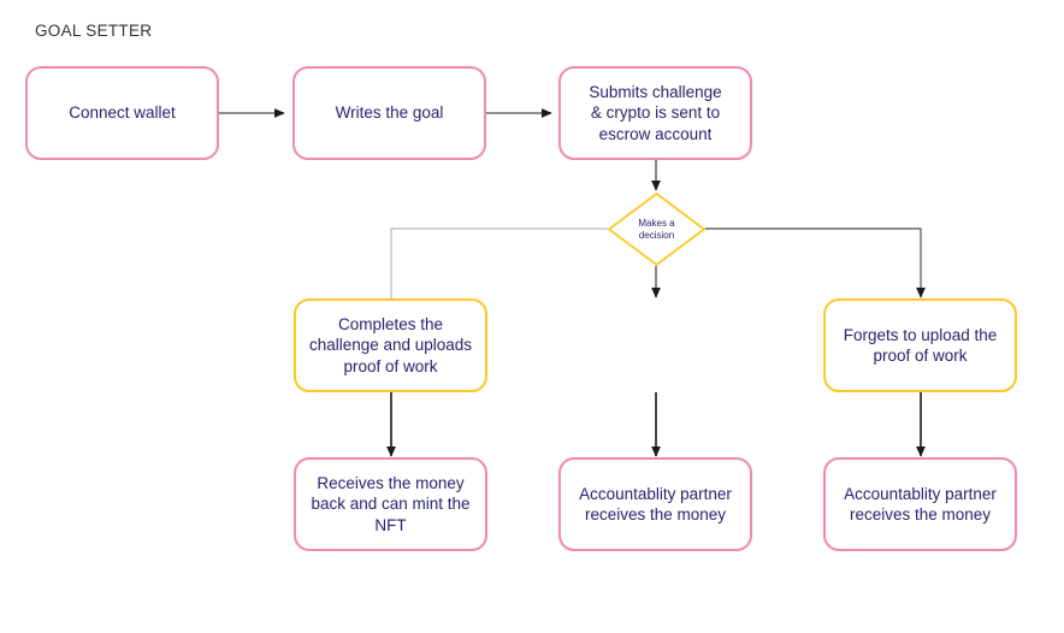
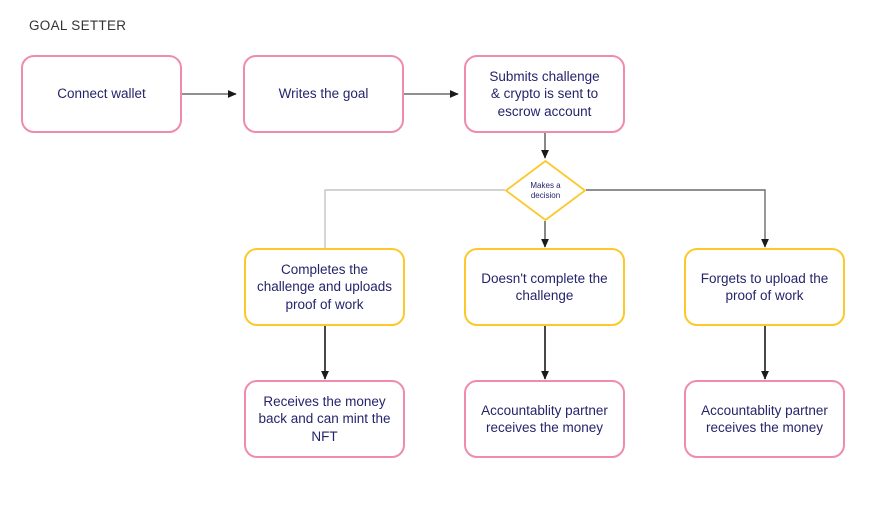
  GOAL SETTER
  Connect wallet
  Writes the goal
  Submits challenge
  & crypto is sent to
  escrow account
  Makes a
  decision
  Completes the
  challenge and uploads
  proof of work
+ Doesn't complete the
+ challenge
  Forgets to upload the
  proof of work
  Receives the money
  back and can mint the
  NFT
  Accountablity partner
  receives the money
  Accountablity partner
  receives the money
